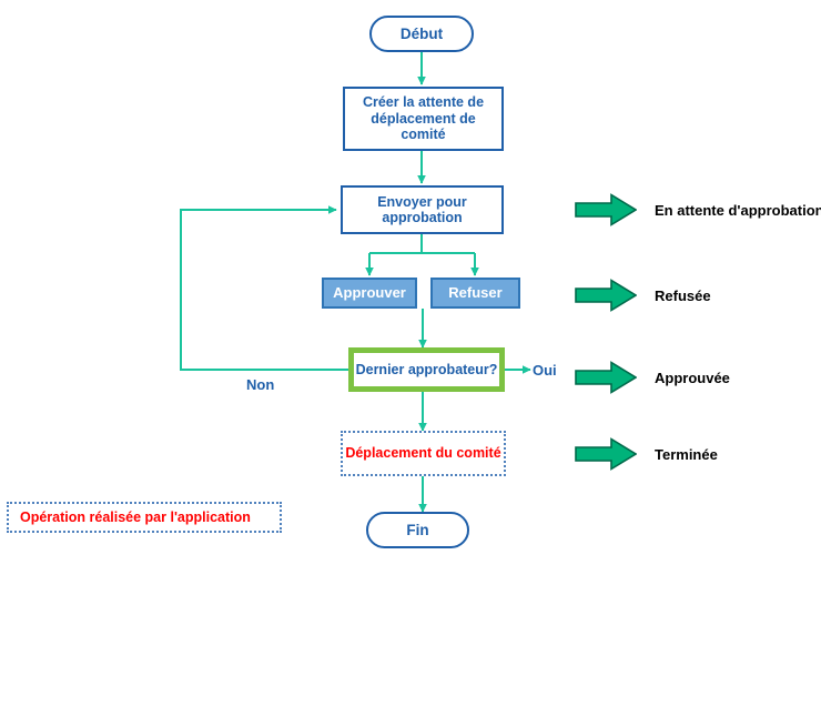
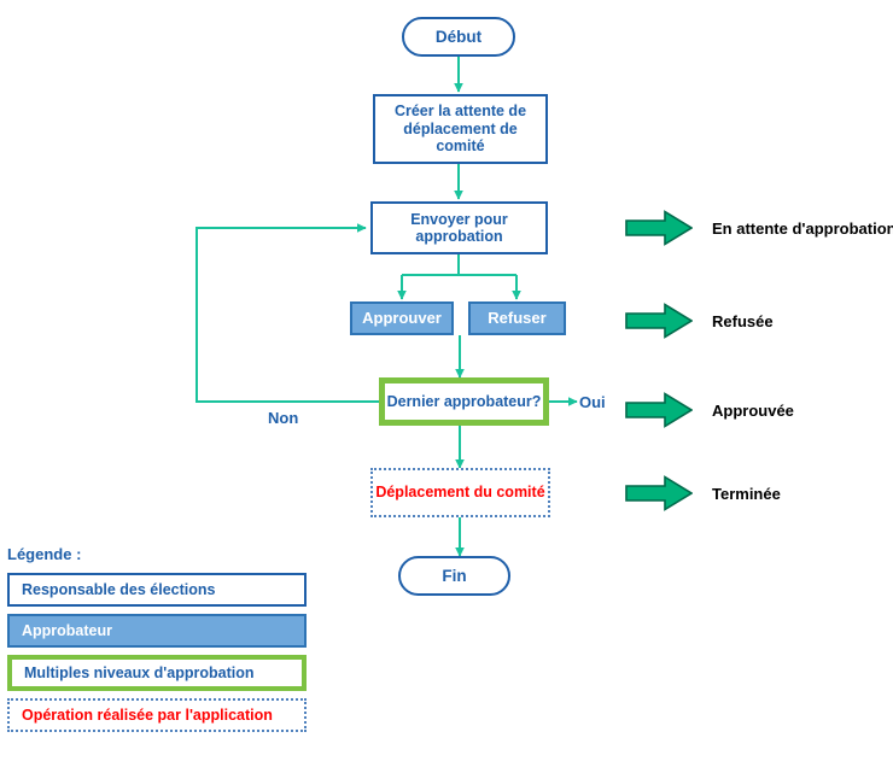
  Début
  Créer la attente de déplacement de comité
  Envoyer pour approbation
  Approuver
  Refuser
  Dernier approbateur?
  Déplacement du comité
  Fin
  Non
  Oui
  En attente d'approbation
  Refusée
  Approuvée
  Terminée
+ Légende :
+ Responsable des élections
+ Approbateur
+ Multiples niveaux d'approbation
  Opération réalisée par l'application
